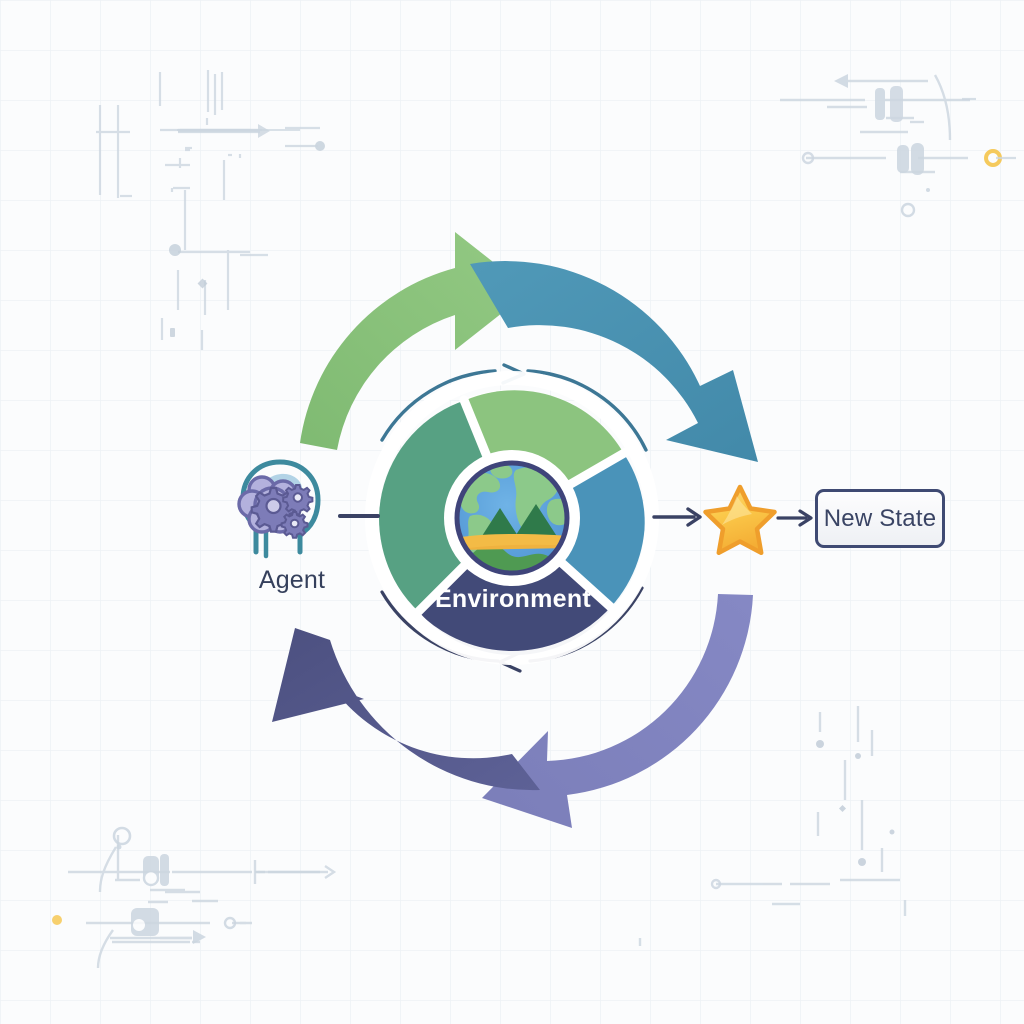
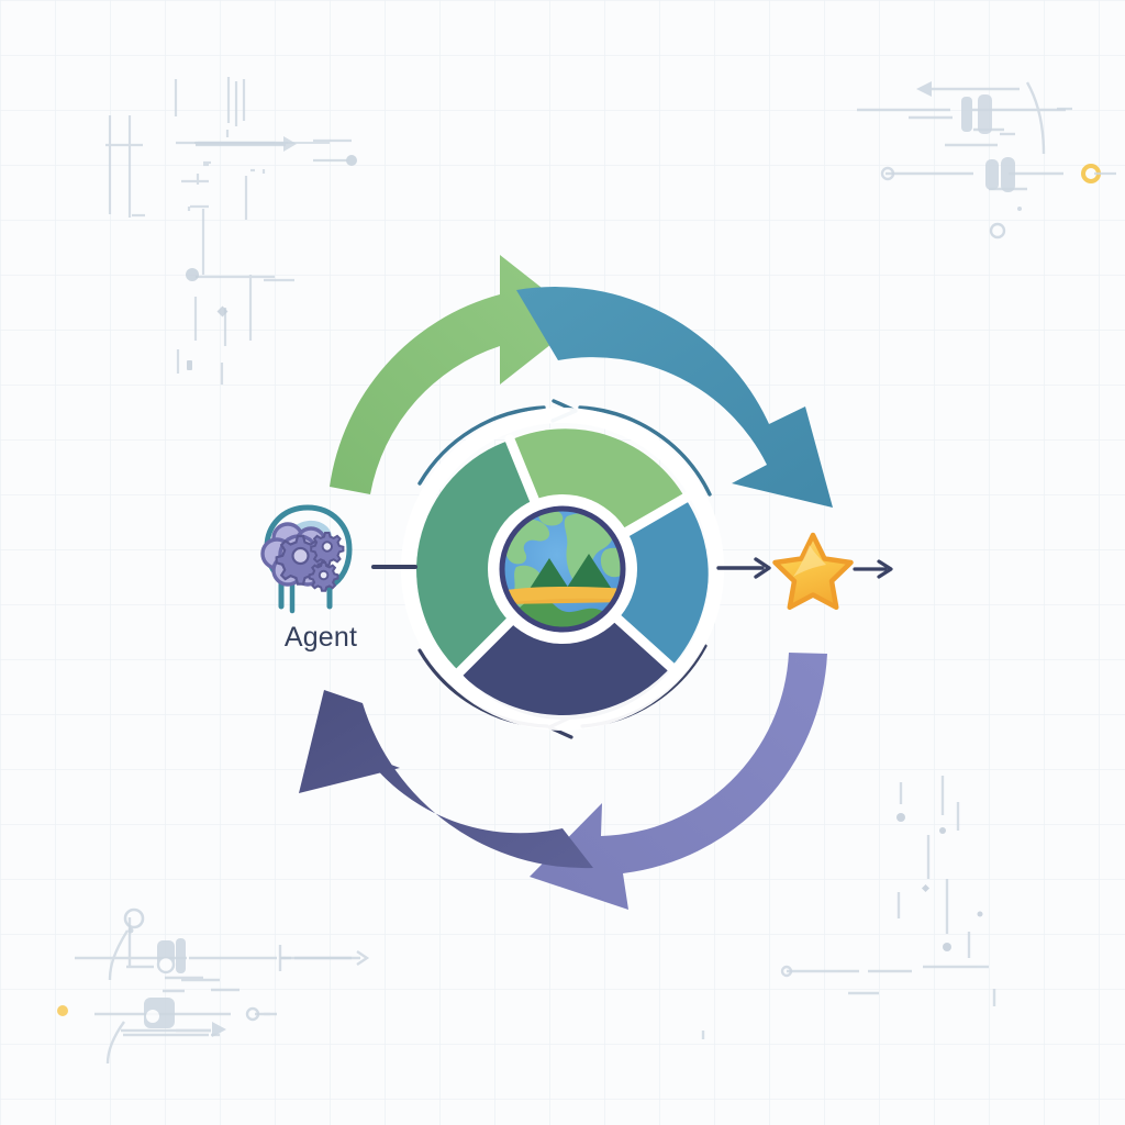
  Agent
- Environment
- New State
